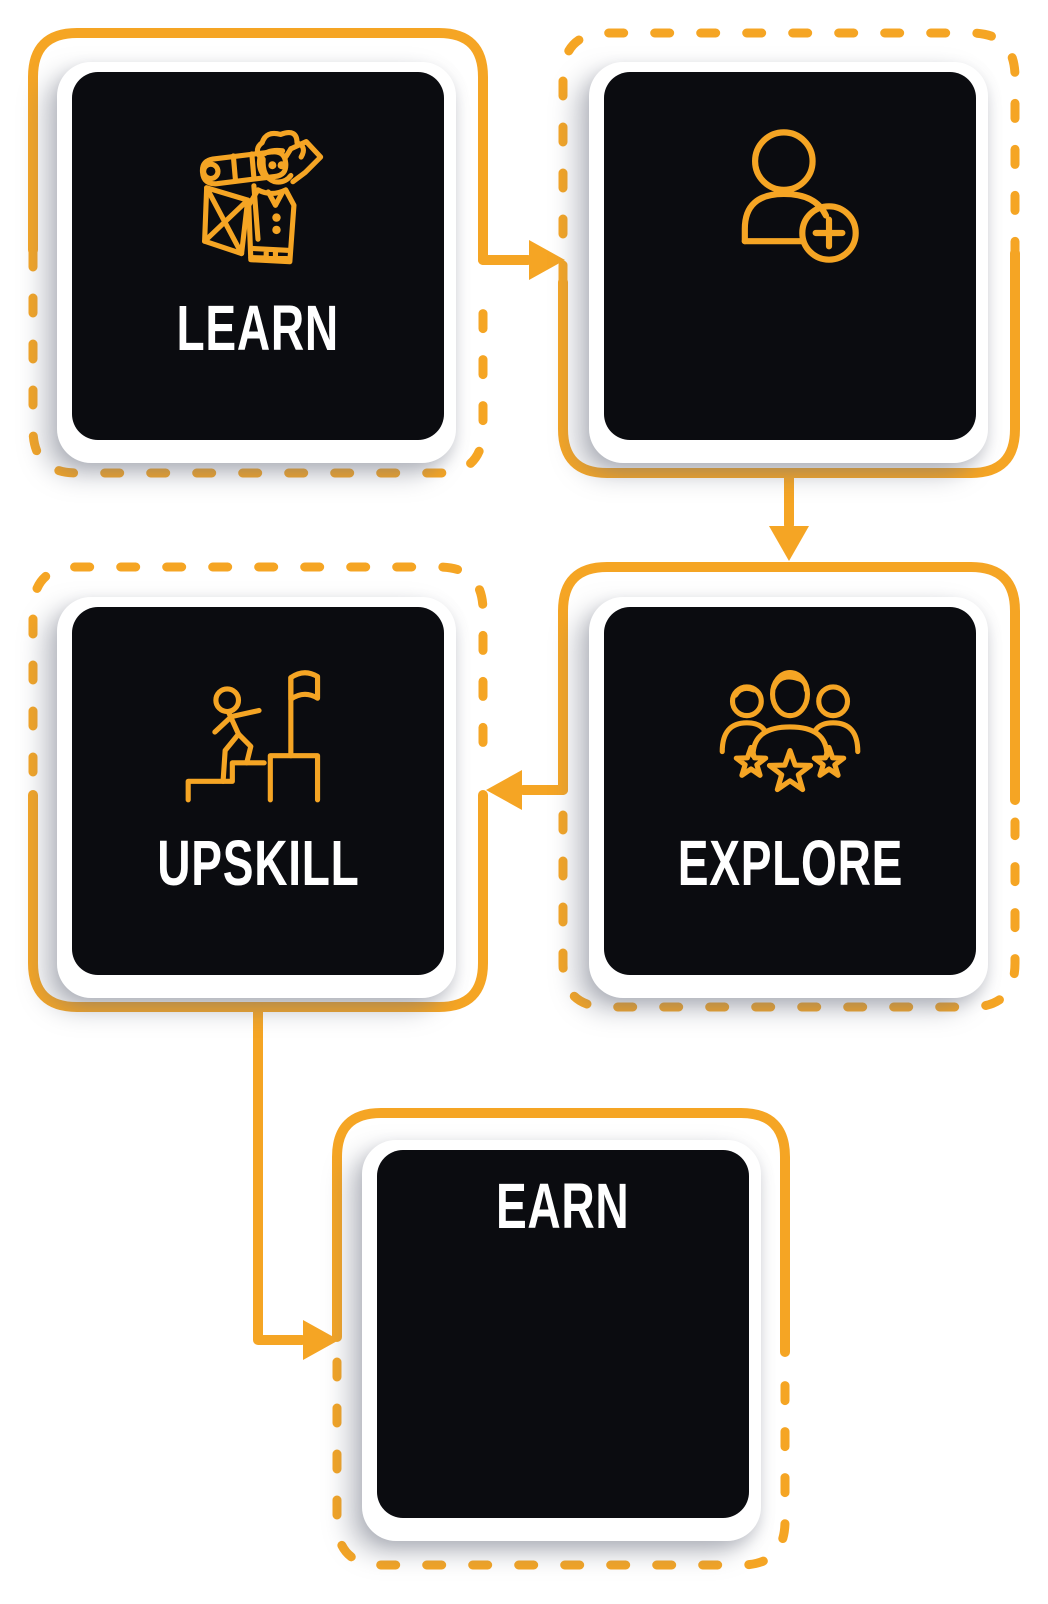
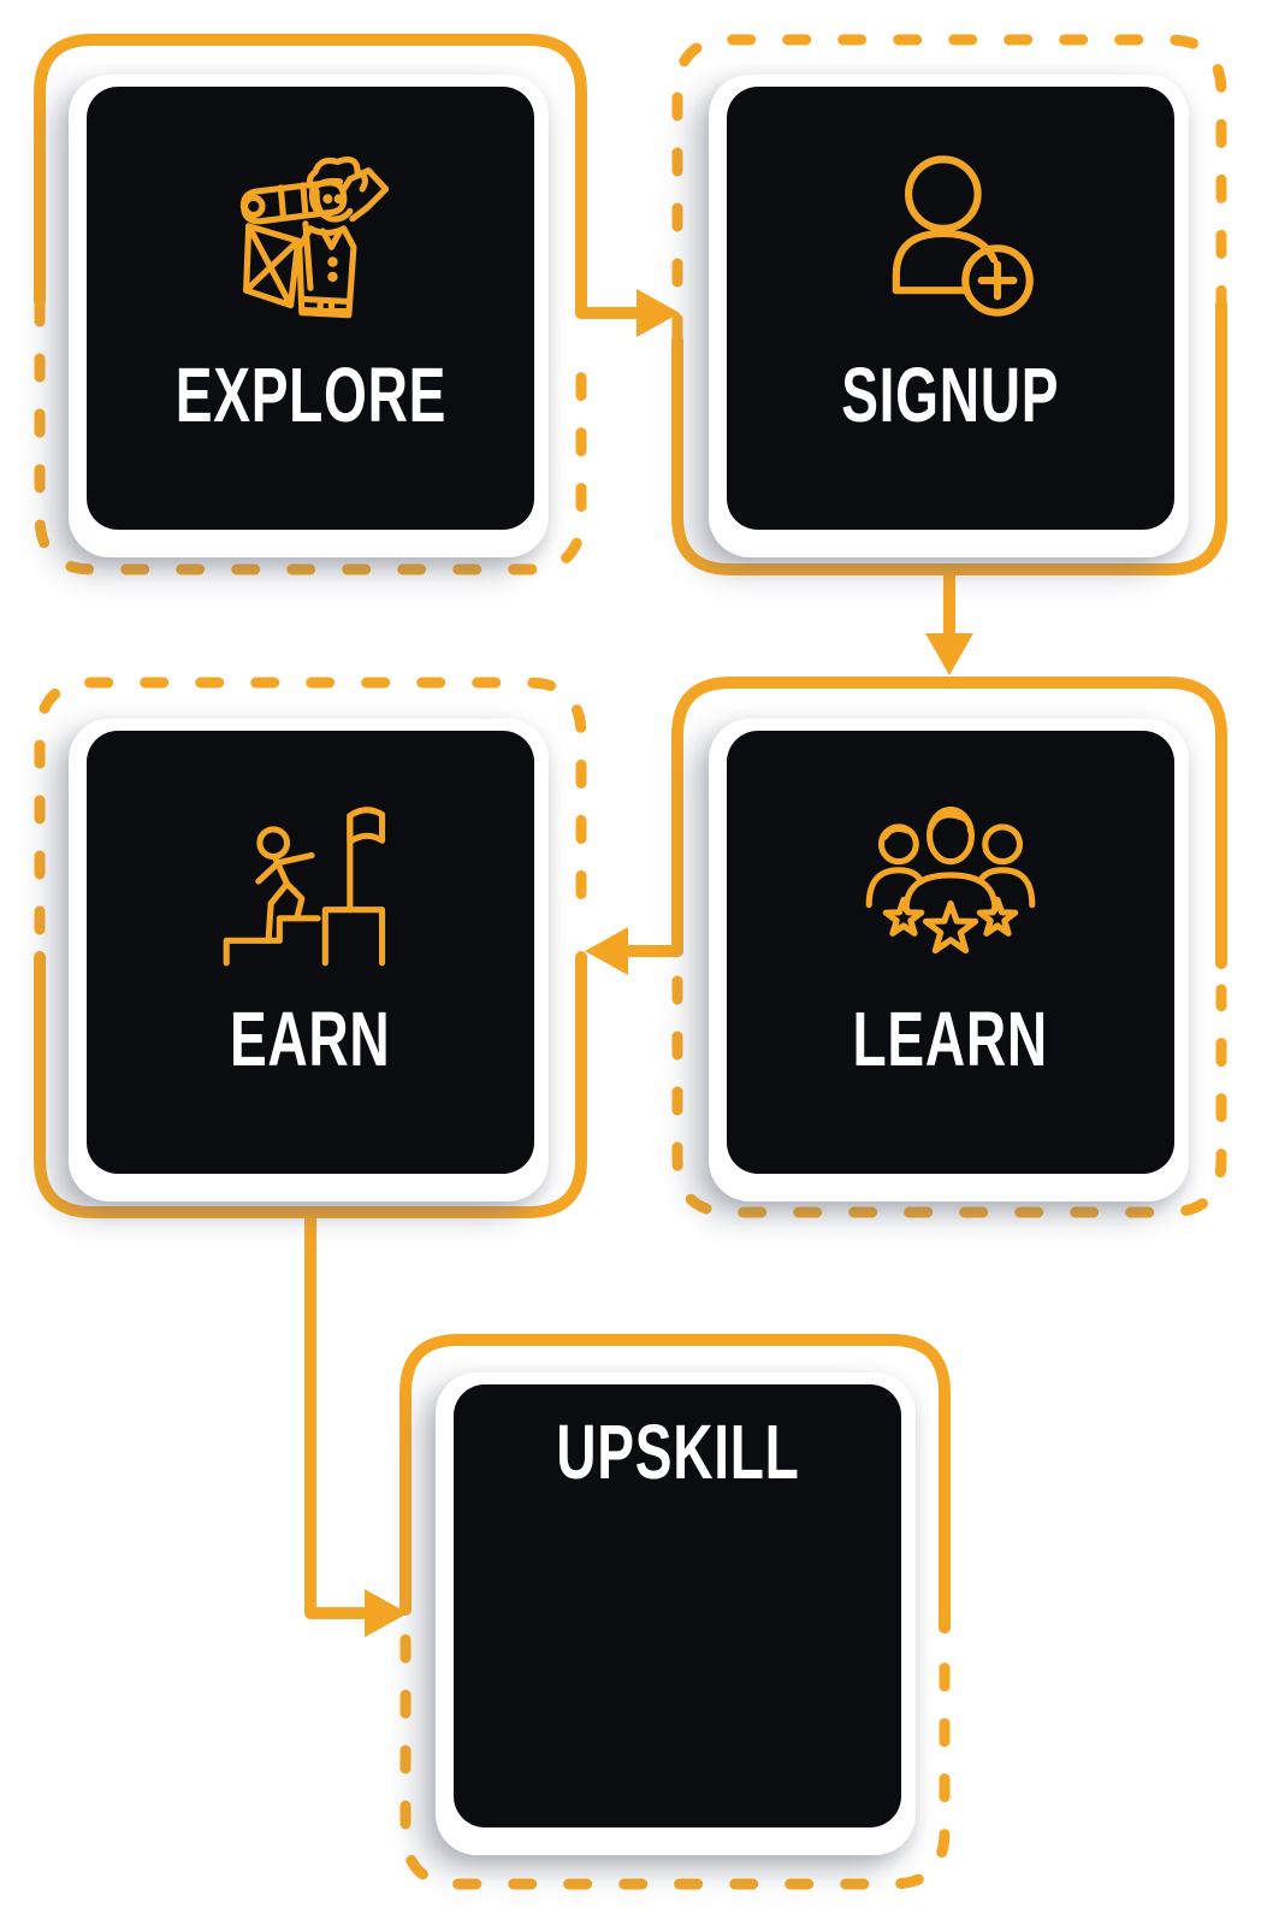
- LEARN
+ EXPLORE
+ SIGNUP
- UPSKILL
+ EARN
- EXPLORE
+ LEARN
- EARN
+ UPSKILL
